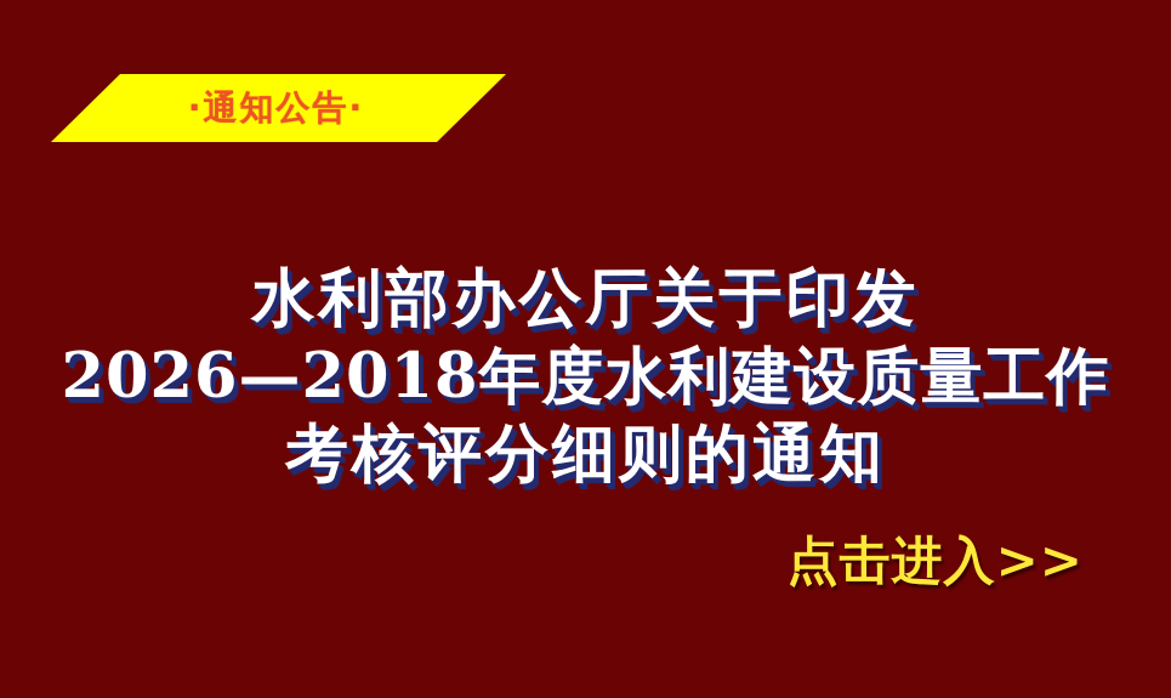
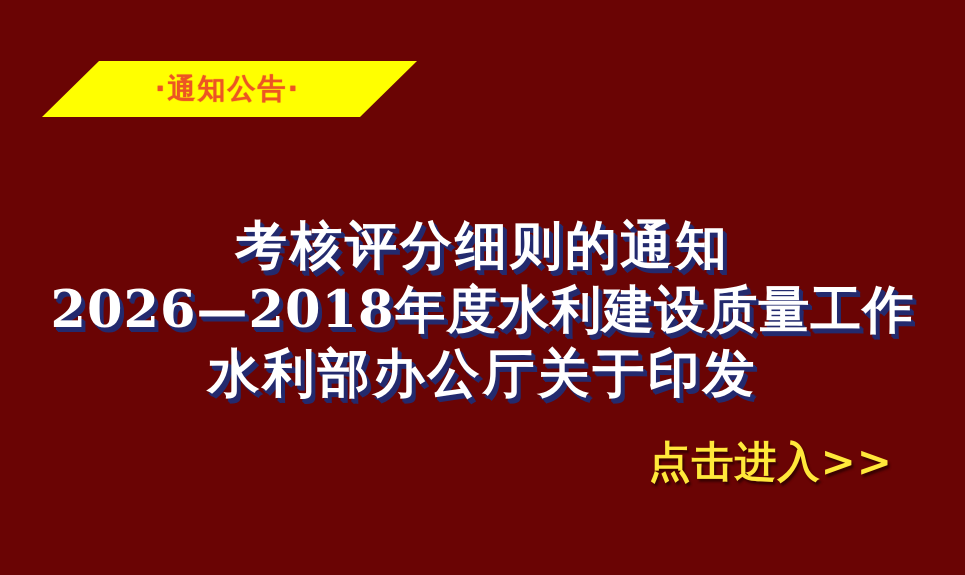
  ·通知公告·
- 水利部办公厅关于印发
+ 考核评分细则的通知
  2026—2018年度水利建设质量工作
- 考核评分细则的通知
+ 水利部办公厅关于印发
  点击进入>>
